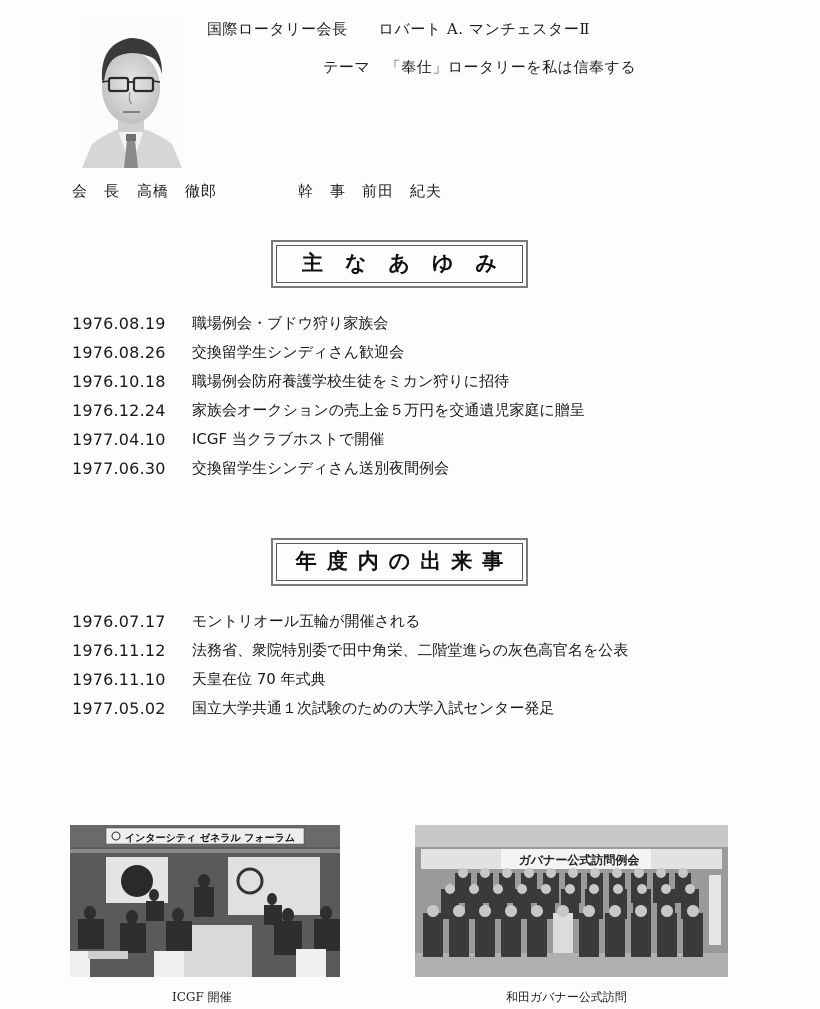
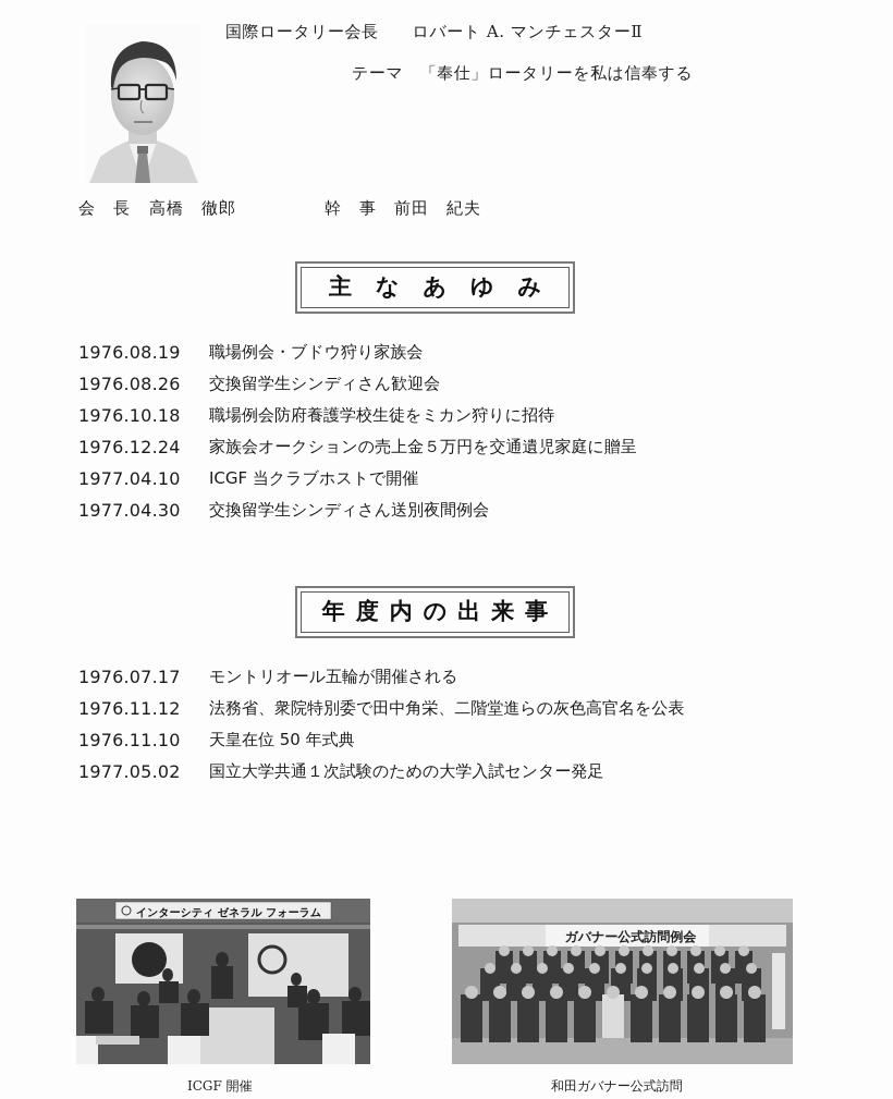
  国際ロータリー会長 ロバート A. マンチェスターⅡ
  テーマ 「奉仕」ロータリーを私は信奉する
  会 長
  高橋 徹郎
  幹 事
  前田 紀夫
  主なあゆみ
  1976.08.19
  職場例会・ブドウ狩り家族会
  1976.08.26
  交換留学生シンディさん歓迎会
  1976.10.18
  職場例会防府養護学校生徒をミカン狩りに招待
  1976.12.24
  家族会オークションの売上金５万円を交通遺児家庭に贈呈
  1977.04.10
  ICGF 当クラブホストで開催
- 1977.06.30
+ 1977.04.30
  交換留学生シンディさん送別夜間例会
  年度内の出来事
  1976.07.17
  モントリオール五輪が開催される
  1976.11.12
  法務省、衆院特別委で田中角栄、二階堂進らの灰色高官名を公表
  1976.11.10
- 天皇在位 70 年式典
+ 天皇在位 50 年式典
  1977.05.02
  国立大学共通１次試験のための大学入試センター発足
  インターシティ ゼネラル フォーラム
  ガバナー公式訪問例会
  ICGF 開催
  和田ガバナー公式訪問
